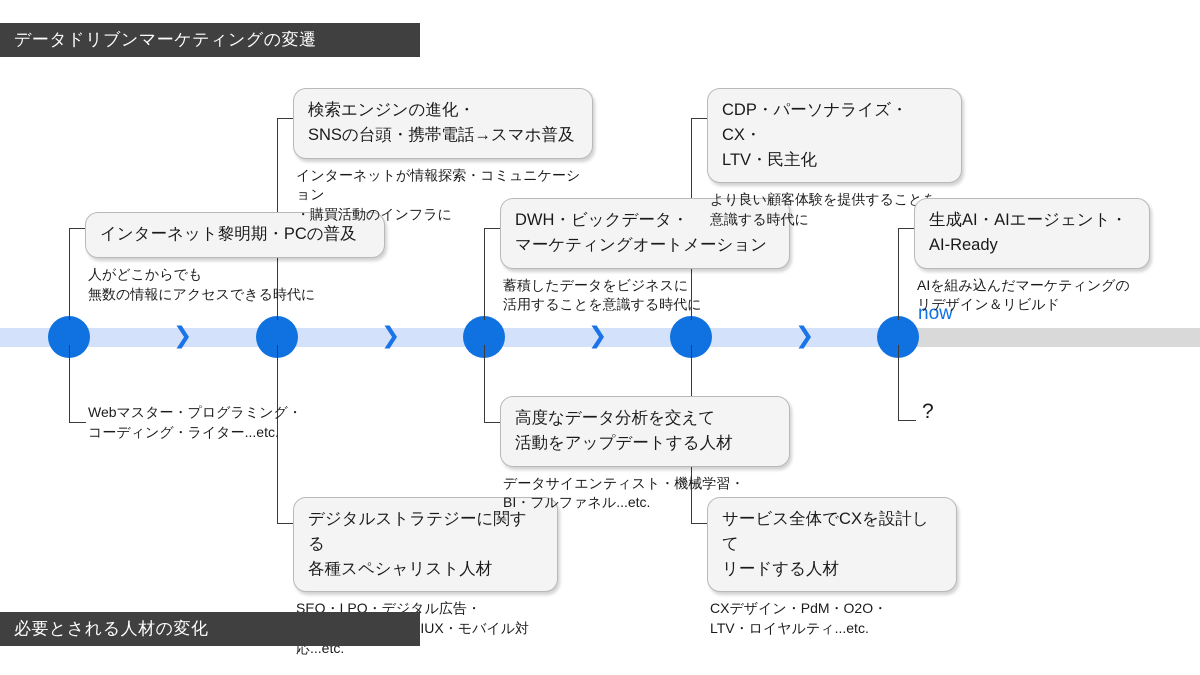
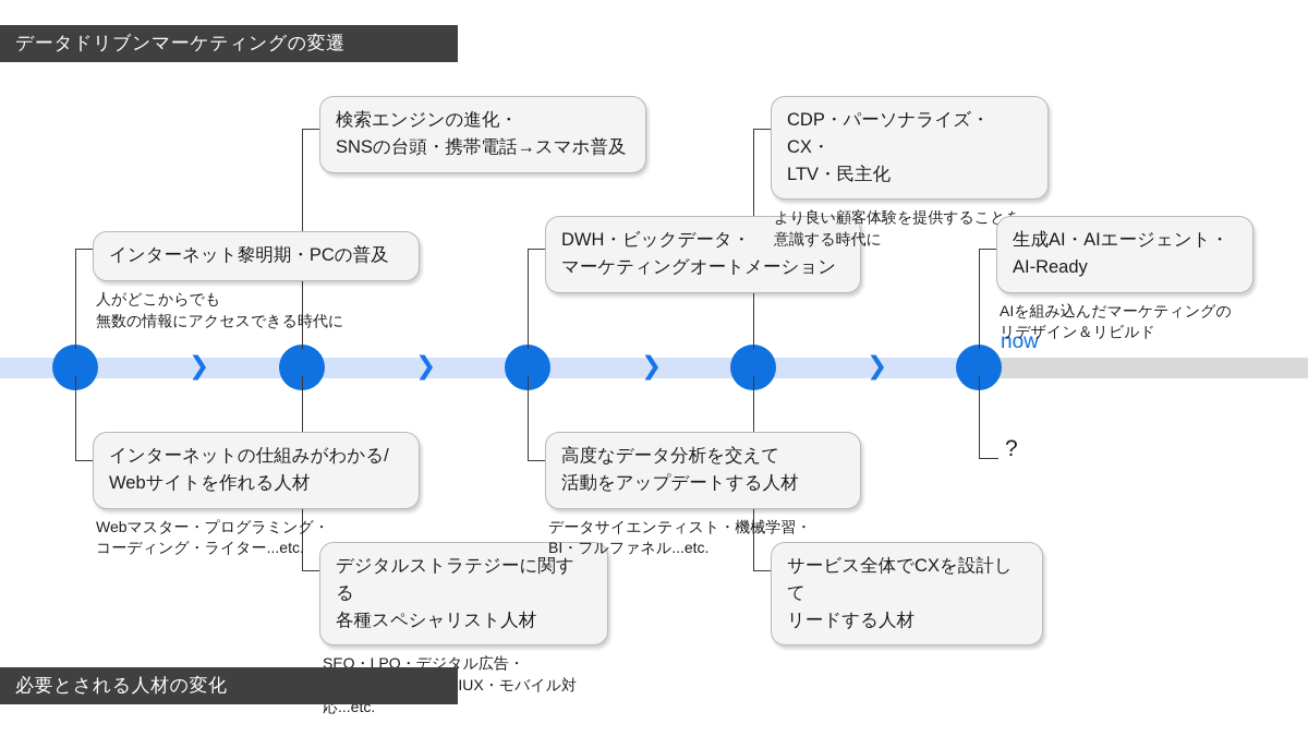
  データドリブンマーケティングの変遷
  ❯
  ❯
  ❯
  ❯
  now
  ?
  インターネット黎明期・PCの普及
  人がどこからでも
  無数の情報にアクセスできる時代に
  検索エンジンの進化・
  SNSの台頭・携帯電話→スマホ普及
- インターネットが情報探索・コミュニケーション
- ・購買活動のインフラに
  DWH・ビックデータ・
  マーケティングオートメーション
- 蓄積したデータをビジネスに
- 活用することを意識する時代に
  CDP・パーソナライズ・CX・
  LTV・民主化
  より良い顧客体験を提供すること
  意識する時代に
  生成AI・AIエージェント・
  AI-Ready
  AIを組み込んだマーケティングの
  リデザイン＆リビルド
+ インターネットの仕組みがわかる/
+ Webサイトを作れる人材
  Webマスター・プログラミング・
  コーディング・ライター...etc.
  デジタルストラテジーに関する
  各種スペシャリスト人材
  SEO・LPO・デジタル広告・
  高度なデータ分析を交えて
  活動をアップデートする人材
  データサイエンティスト・機械学習・
  BI・フルファネル...etc.
  サービス全体でCXを設計して
  リードする人材
- CXデザイン・PdM・O2O・
- LTV・ロイヤルティ...etc.
  必要とされる人材の変化
